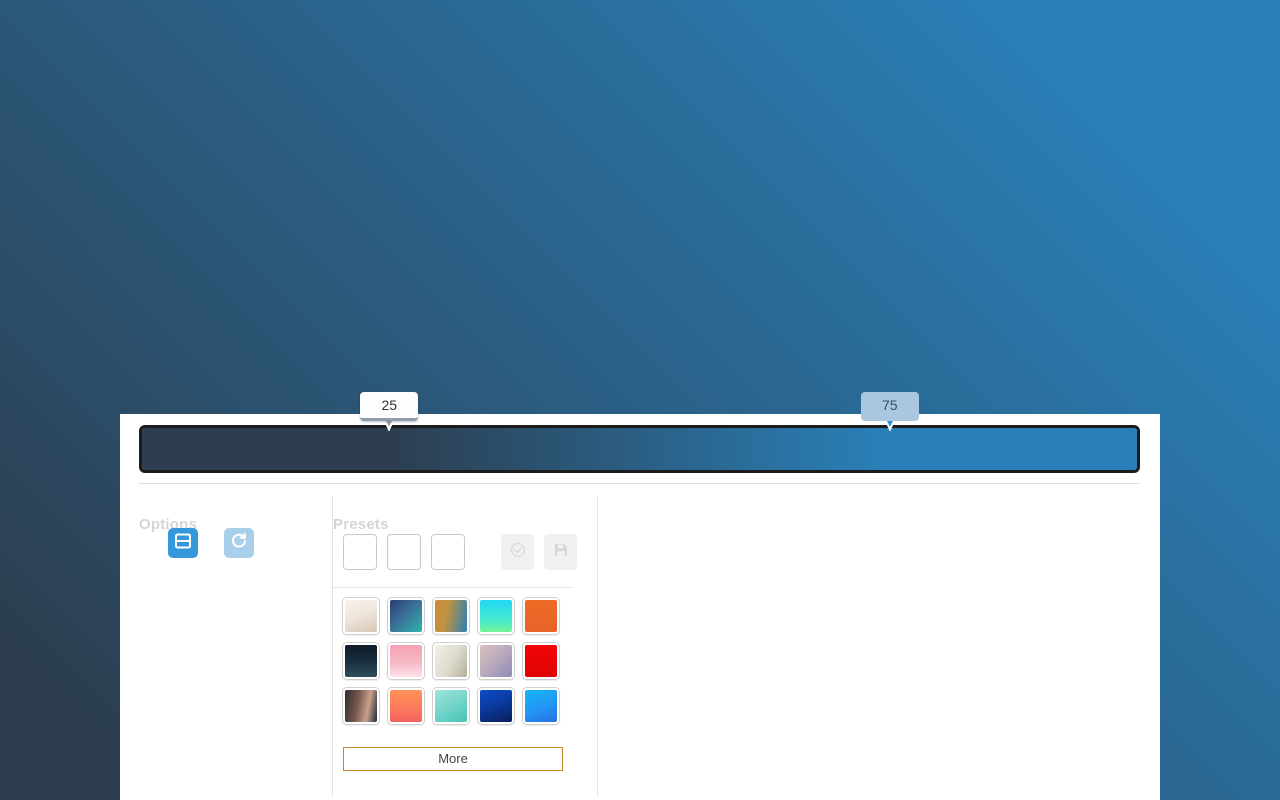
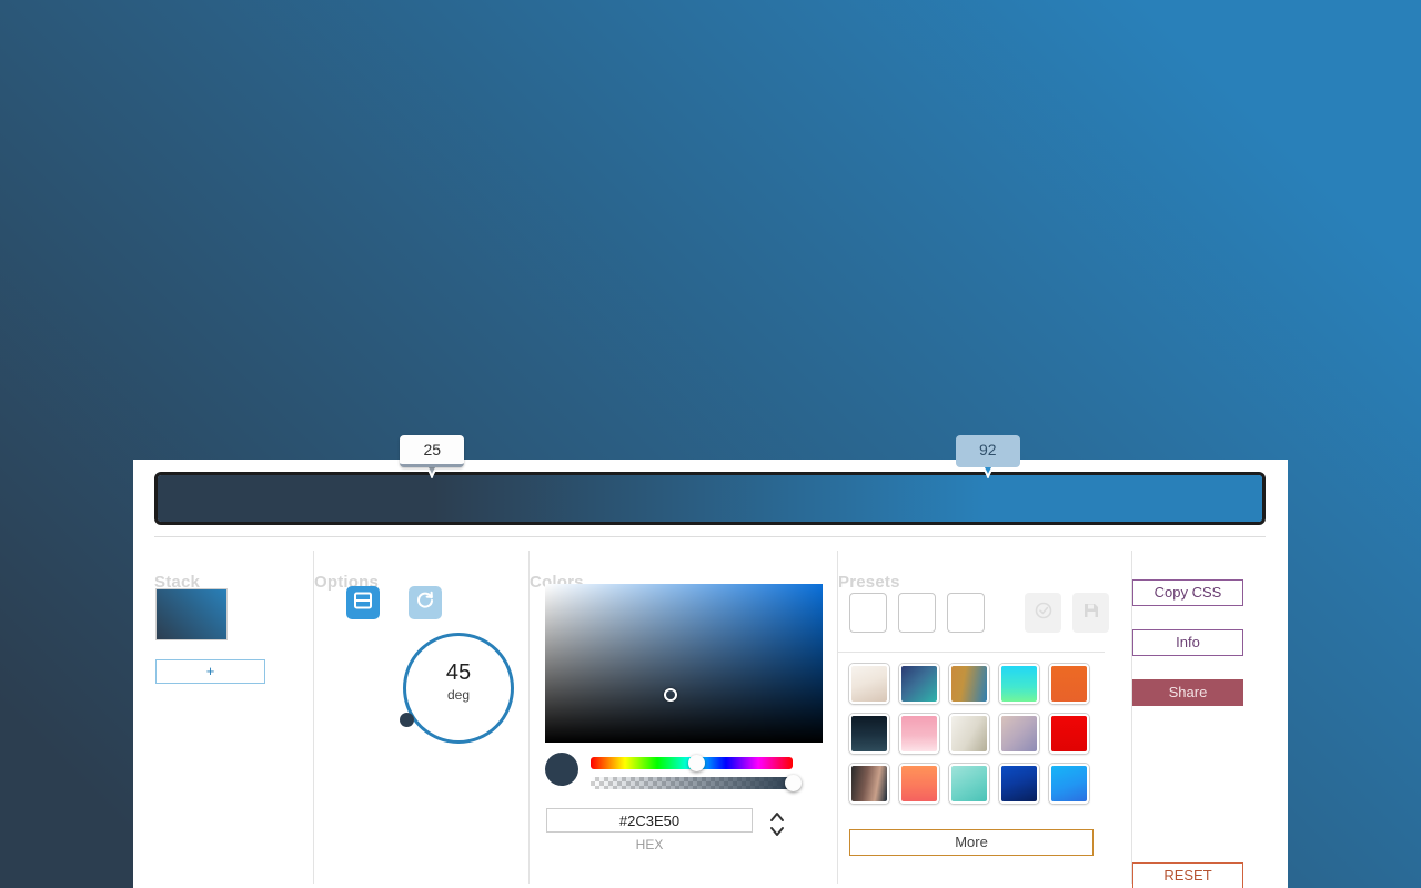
  25
- 75
+ 92
+ Stack
+ +
  Options
+ 45
+ deg
+ Colors
+ #2C3E50
+ HEX
  Presets
  More
+ Copy CSS
+ Info
+ Share
+ RESET
